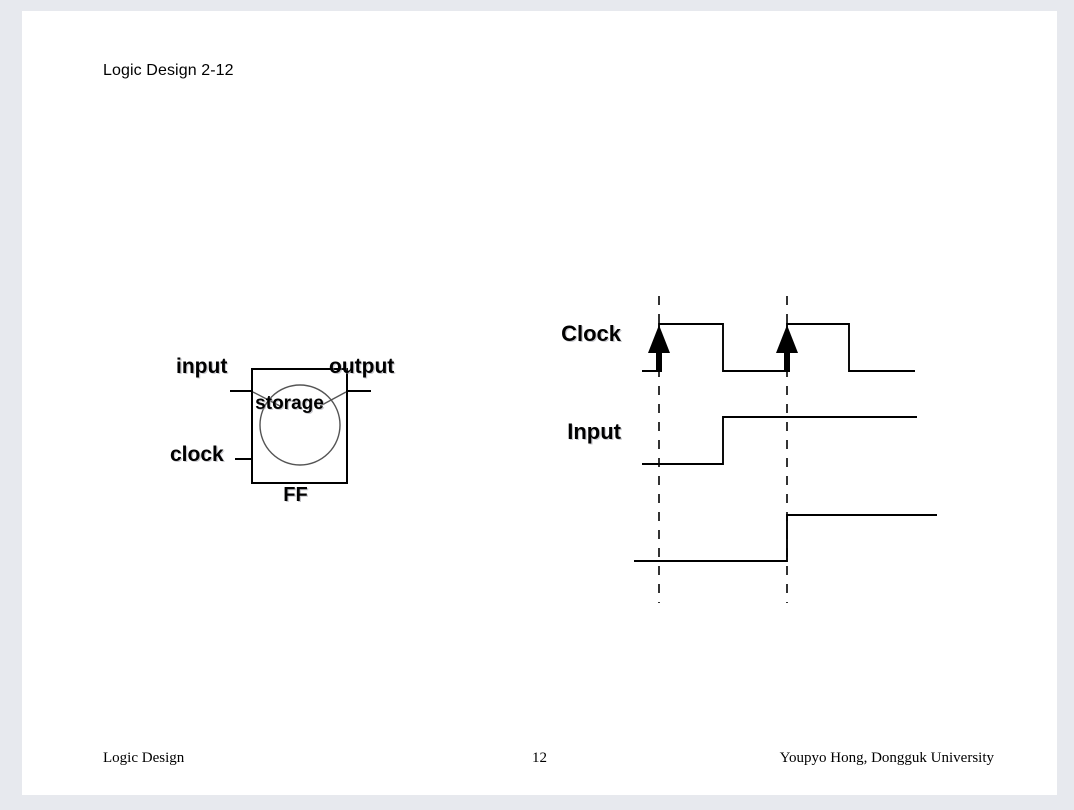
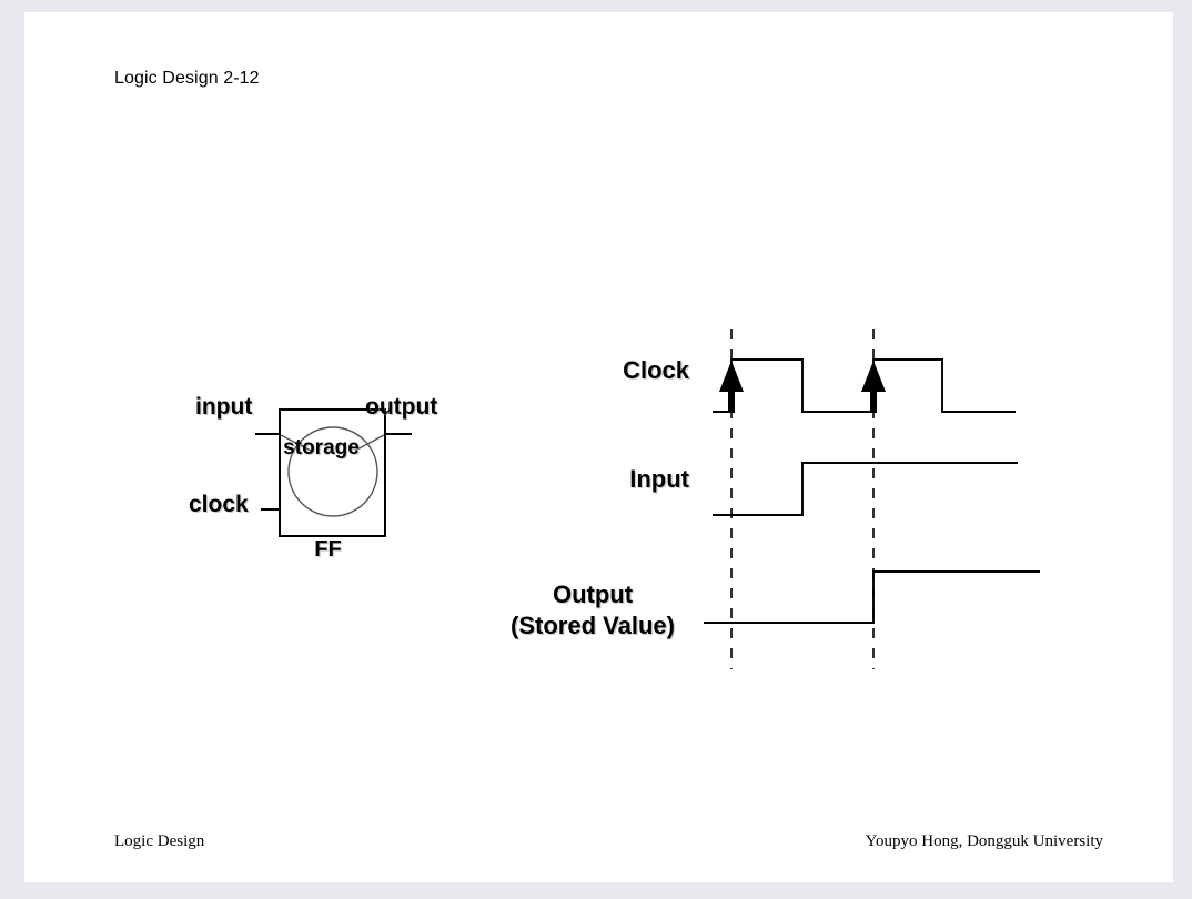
  Logic Design 2-12
  input
  output
  clock
  storage
  FF
  Clock
  Input
+ Output
+ (Stored Value)
  Logic Design
- 12
  Youpyo Hong, Dongguk University
